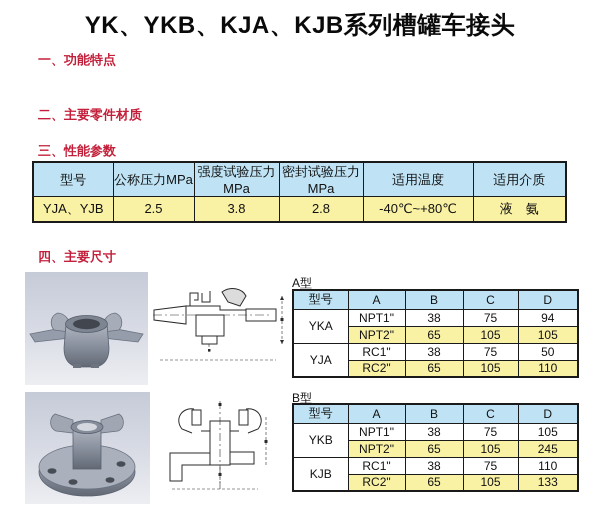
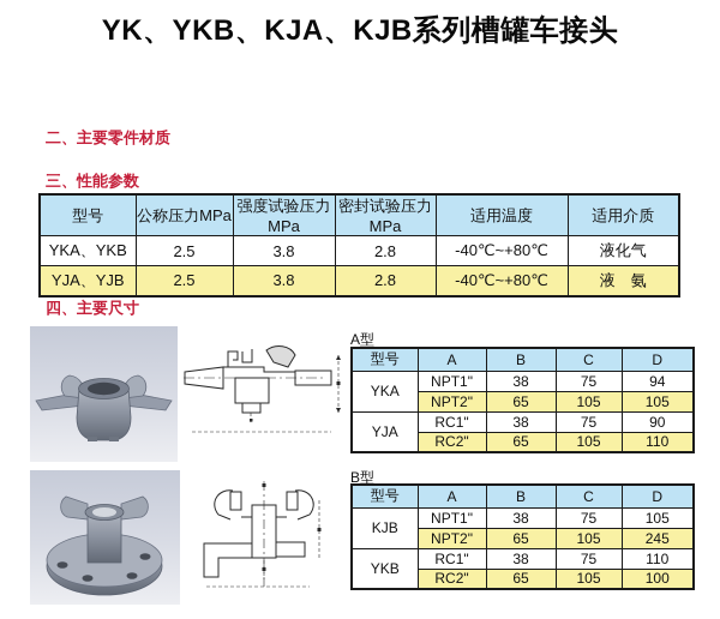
  YK、YKB、KJA、KJB系列槽罐车接头
- 一、功能特点
  二、主要零件材质
  三、性能参数
  型号	公称压力MPa	强度试验压力MPa	密封试验压力MPa	适用温度	适用介质
+ YKA、YKB	2.5	3.8	2.8	-40℃~+80℃	液化气
  YJA、YJB	2.5	3.8	2.8	-40℃~+80℃	液 氨
  四、主要尺寸
  A型
  型号	A	B	C	D
  YKA	NPT1"	38	75	94
  NPT2"	65	105	105
- YJA	RC1"	38	75	50
+ YJA	RC1"	38	75	90
  RC2"	65	105	110
  B型
  型号	A	B	C	D
- YKB	NPT1"	38	75	105
+ KJB	NPT1"	38	75	105
  NPT2"	65	105	245
- KJB	RC1"	38	75	110
+ YKB	RC1"	38	75	110
- RC2"	65	105	133
+ RC2"	65	105	100
